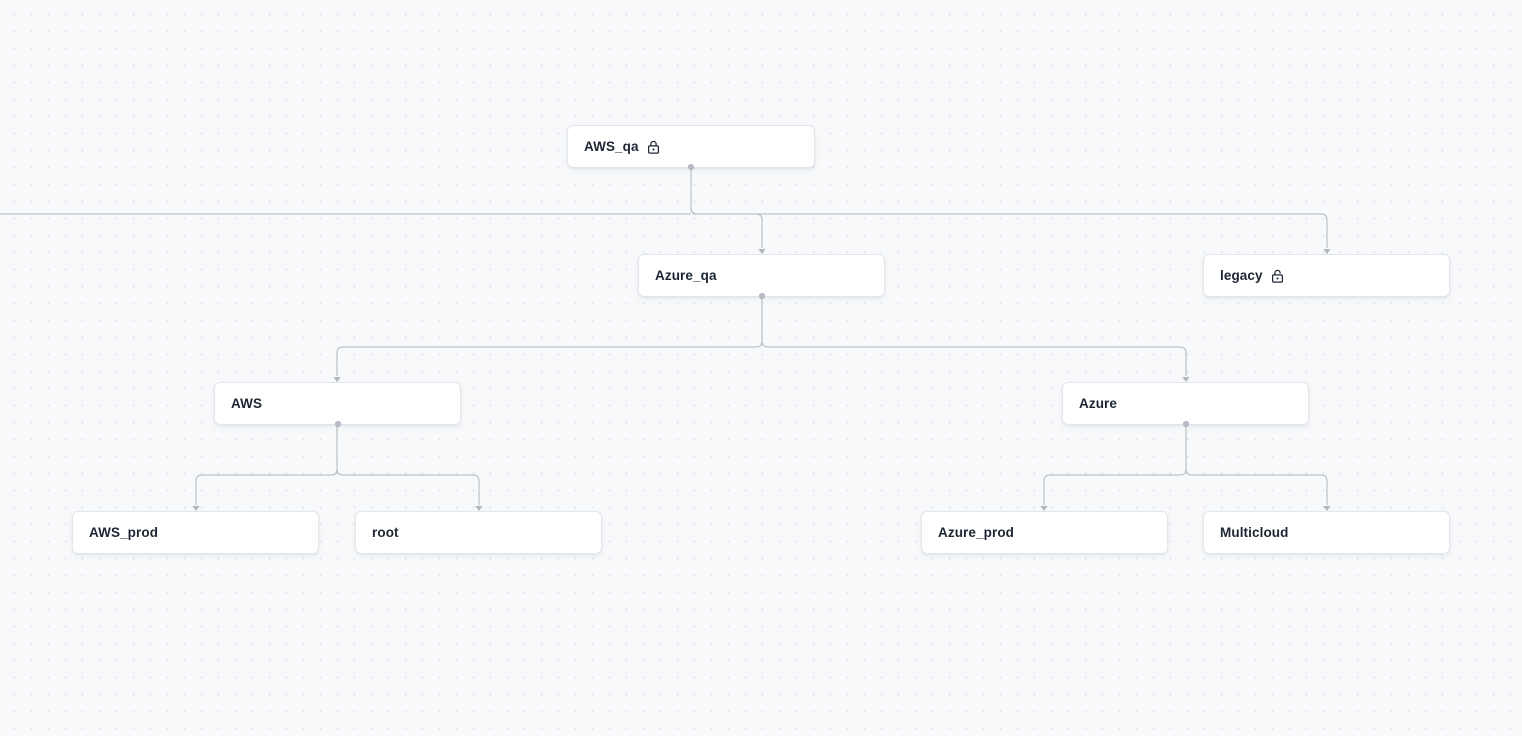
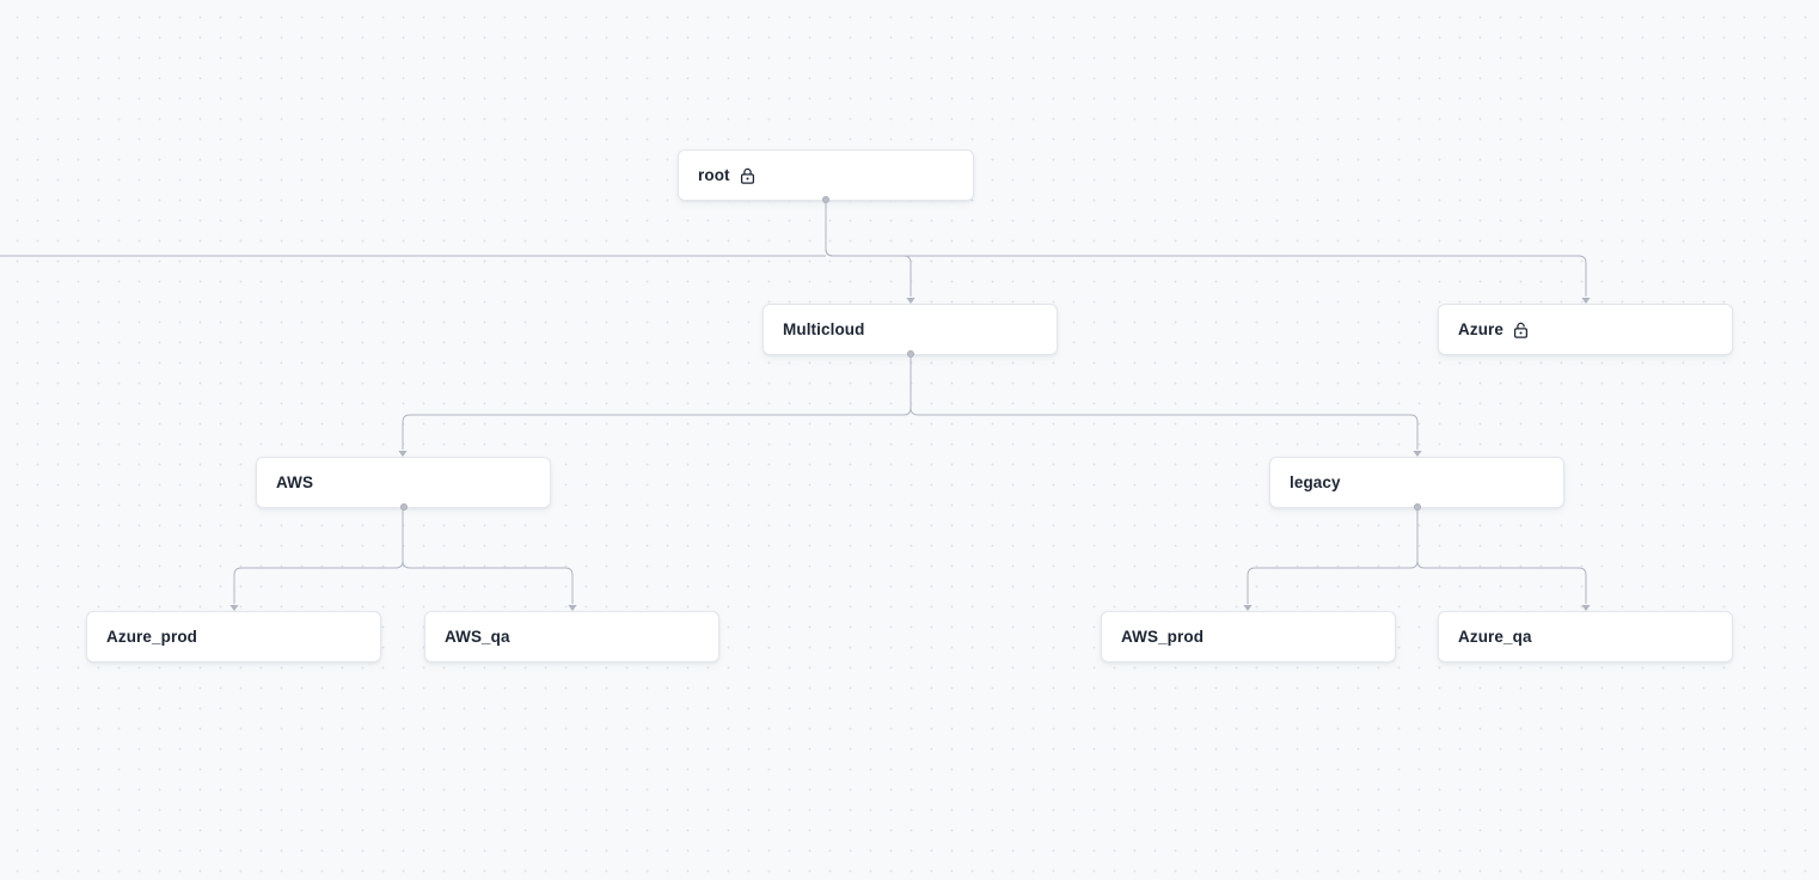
- AWS_qa
+ root
- Azure_qa
+ Multicloud
- legacy
+ Azure
  AWS
- Azure
+ legacy
- AWS_prod
+ Azure_prod
- root
+ AWS_qa
- Azure_prod
+ AWS_prod
- Multicloud
+ Azure_qa
